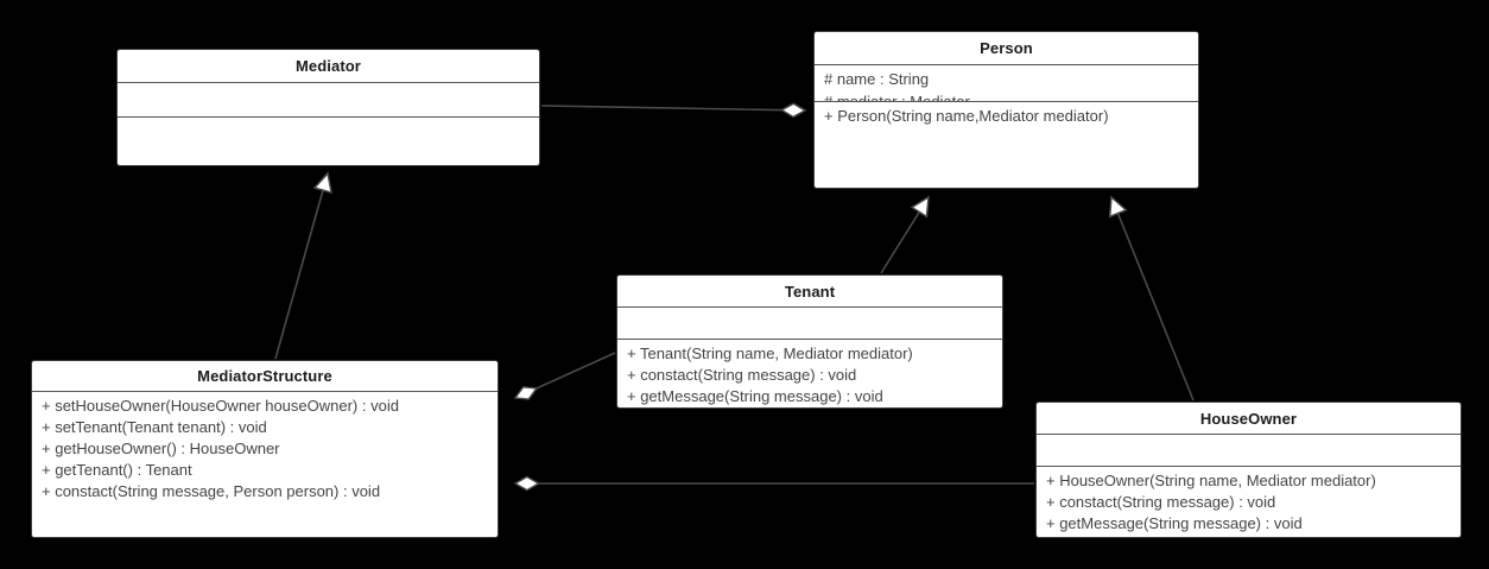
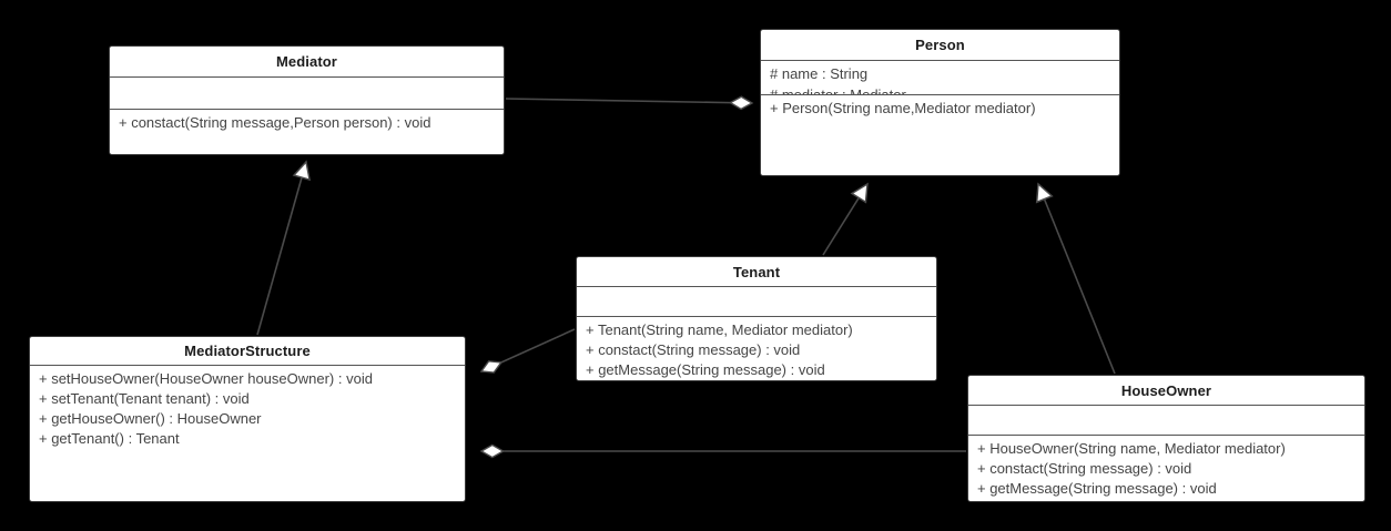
  Mediator
+ + constact(String message,Person person) : void
  Person
  # name : String
  + Person(String name,Mediator mediator)
  MediatorStructure
  + setHouseOwner(HouseOwner houseOwner) : void
  + setTenant(Tenant tenant) : void
  + getHouseOwner() : HouseOwner
  + getTenant() : Tenant
- + constact(String message, Person person) : void
  Tenant
  + Tenant(String name, Mediator mediator)
  + constact(String message) : void
  + getMessage(String message) : void
  HouseOwner
  + HouseOwner(String name, Mediator mediator)
  + constact(String message) : void
  + getMessage(String message) : void
